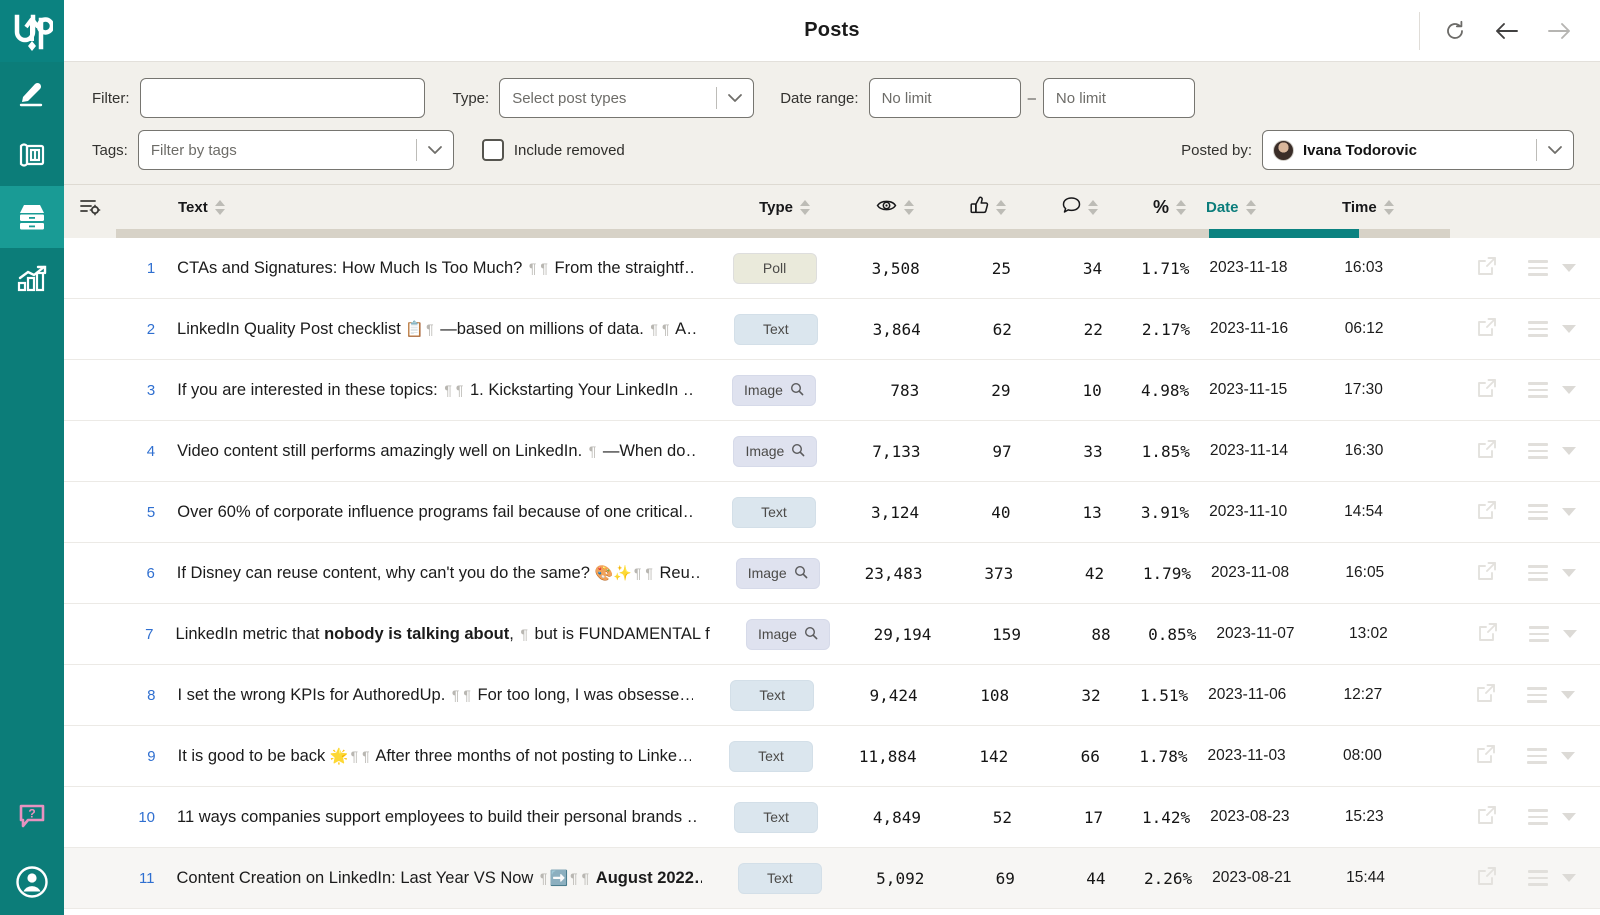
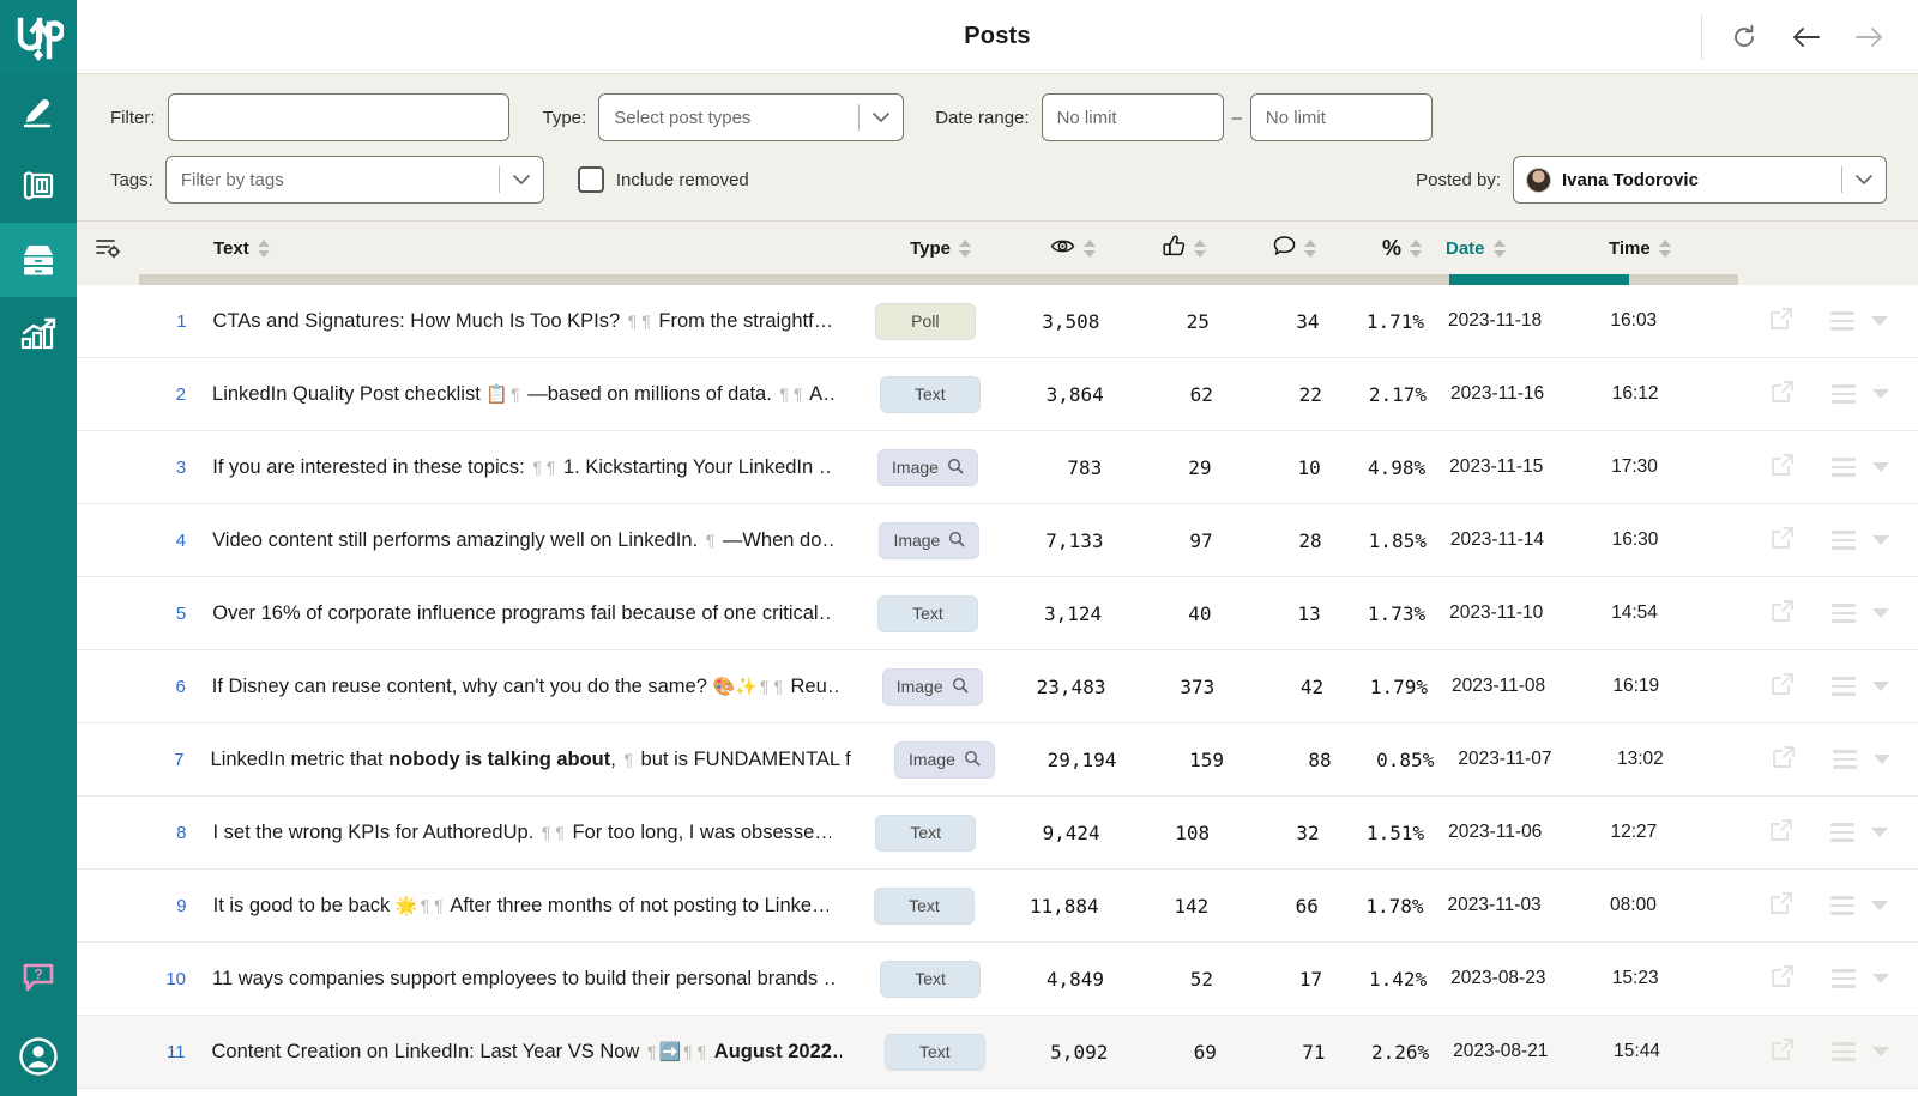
  ?
  Posts
  Filter:
  Type:
  Select post types
  Date range:
  No limit
  –
  No limit
  Tags:
  Filter by tags
  Include removed
  Posted by:
  Ivana Todorovic
  Text
  Type
  %
  Date
  Time
  1
- CTAs and Signatures: How Much Is Too Much? ¶ ¶ From the straightf…
+ CTAs and Signatures: How Much Is Too KPIs? ¶ ¶ From the straightf…
  Poll
  3,508
  25
  34
  1.71%
  2023-11-18
  16:03
  2
  LinkedIn Quality Post checklist 📋 ¶ —based on millions of data. ¶ ¶ A…
  Text
  3,864
  62
  22
  2.17%
  2023-11-16
- 06:12
+ 16:12
  3
  If you are interested in these topics: ¶ ¶ 1. Kickstarting Your LinkedIn …
  Image
  783
  29
  10
  4.98%
  2023-11-15
  17:30
  4
  Video content still performs amazingly well on LinkedIn. ¶ —When do…
  Image
  7,133
  97
- 33
+ 28
  1.85%
  2023-11-14
  16:30
  5
- Over 60% of corporate influence programs fail because of one critical…
+ Over 16% of corporate influence programs fail because of one critical…
  Text
  3,124
  40
  13
- 3.91%
+ 1.73%
  2023-11-10
  14:54
  6
  If Disney can reuse content, why can't you do the same? 🎨✨ ¶ ¶ Reu…
  Image
  23,483
  373
  42
  1.79%
  2023-11-08
- 16:05
+ 16:19
  7
  LinkedIn metric that nobody is talking about, ¶ but is FUNDAMENTAL f
  Image
  29,194
  159
  88
  0.85%
  2023-11-07
  13:02
  8
  I set the wrong KPIs for AuthoredUp. ¶ ¶ For too long, I was obsesse…
  Text
  9,424
  108
  32
  1.51%
  2023-11-06
  12:27
  9
  It is good to be back 🌟 ¶ ¶ After three months of not posting to Linke…
  Text
  11,884
  142
  66
  1.78%
  2023-11-03
  08:00
  10
  11 ways companies support employees to build their personal brands …
  Text
  4,849
  52
  17
  1.42%
  2023-08-23
  15:23
  11
  Content Creation on LinkedIn: Last Year VS Now ¶ ➡️ ¶ ¶ August 2022
  Text
  5,092
  69
- 44
+ 71
  2.26%
  2023-08-21
  15:44
